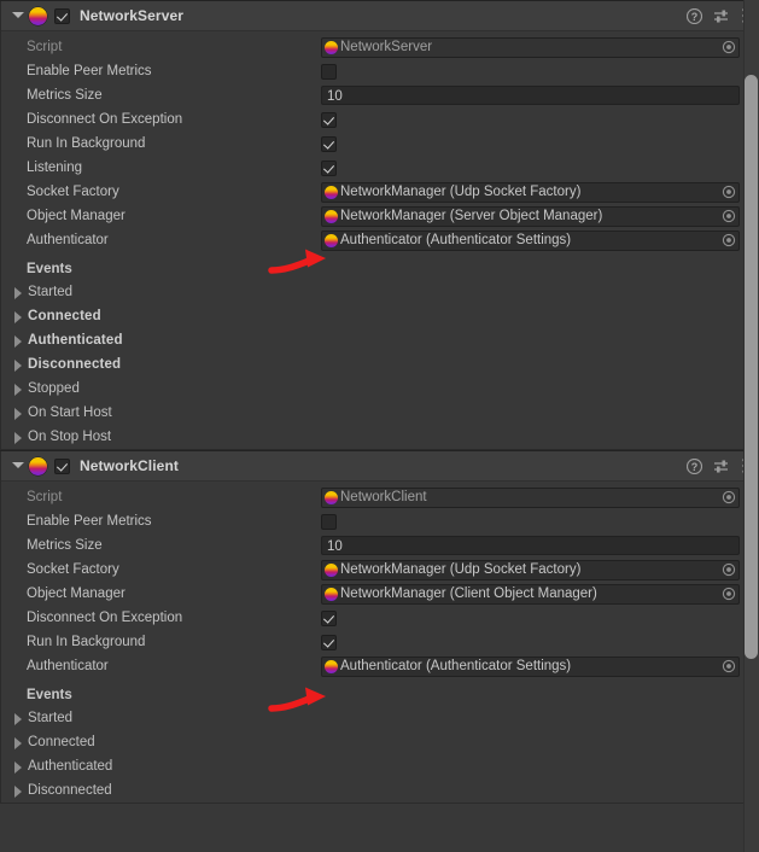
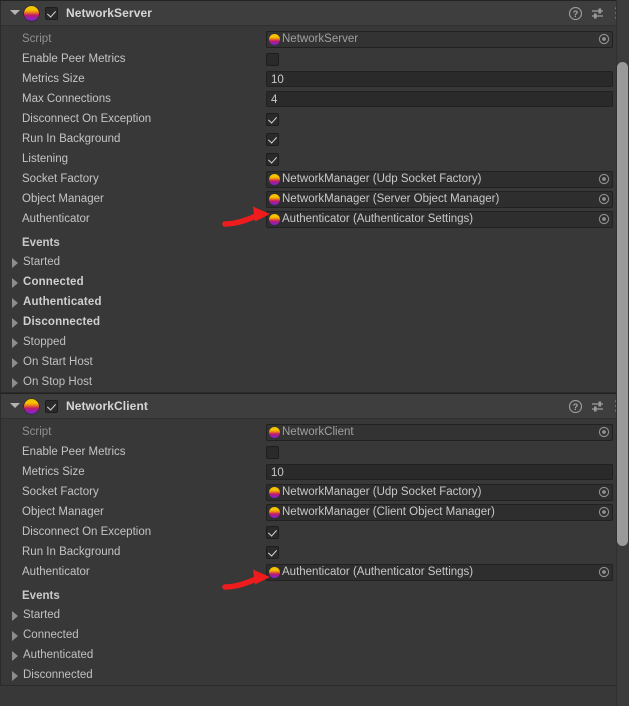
  NetworkServer
  ?
  Script
  NetworkServer
  Enable Peer Metrics
  Metrics Size
  10
+ Max Connections
+ 4
  Disconnect On Exception
  Run In Background
  Listening
  Socket Factory
  NetworkManager (Udp Socket Factory)
  Object Manager
  NetworkManager (Server Object Manager)
  Authenticator
  Authenticator (Authenticator Settings)
  Events
  Started
  Connected
  Authenticated
  Disconnected
  Stopped
  On Start Host
  On Stop Host
  NetworkClient
  ?
  Script
  NetworkClient
  Enable Peer Metrics
  Metrics Size
  10
  Socket Factory
  NetworkManager (Udp Socket Factory)
  Object Manager
  NetworkManager (Client Object Manager)
  Disconnect On Exception
  Run In Background
  Authenticator
  Authenticator (Authenticator Settings)
  Events
  Started
  Connected
  Authenticated
  Disconnected
